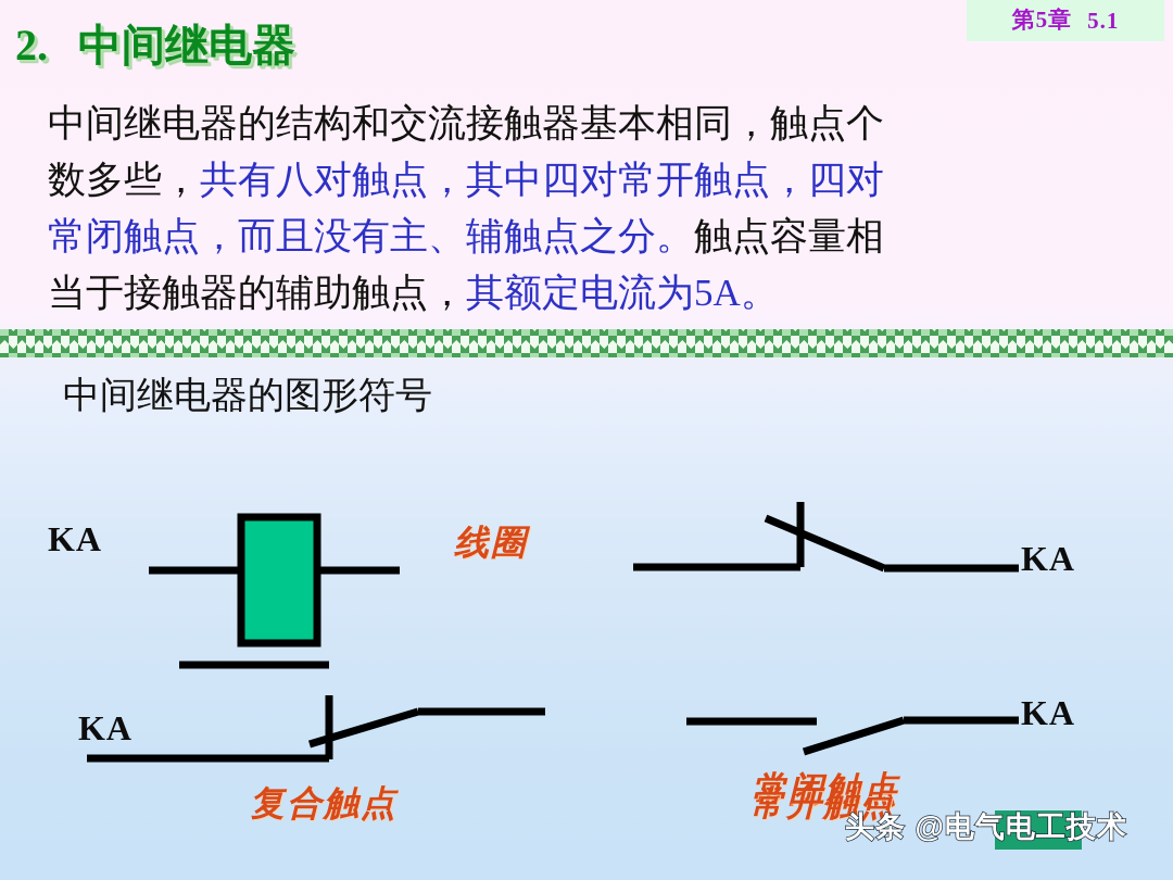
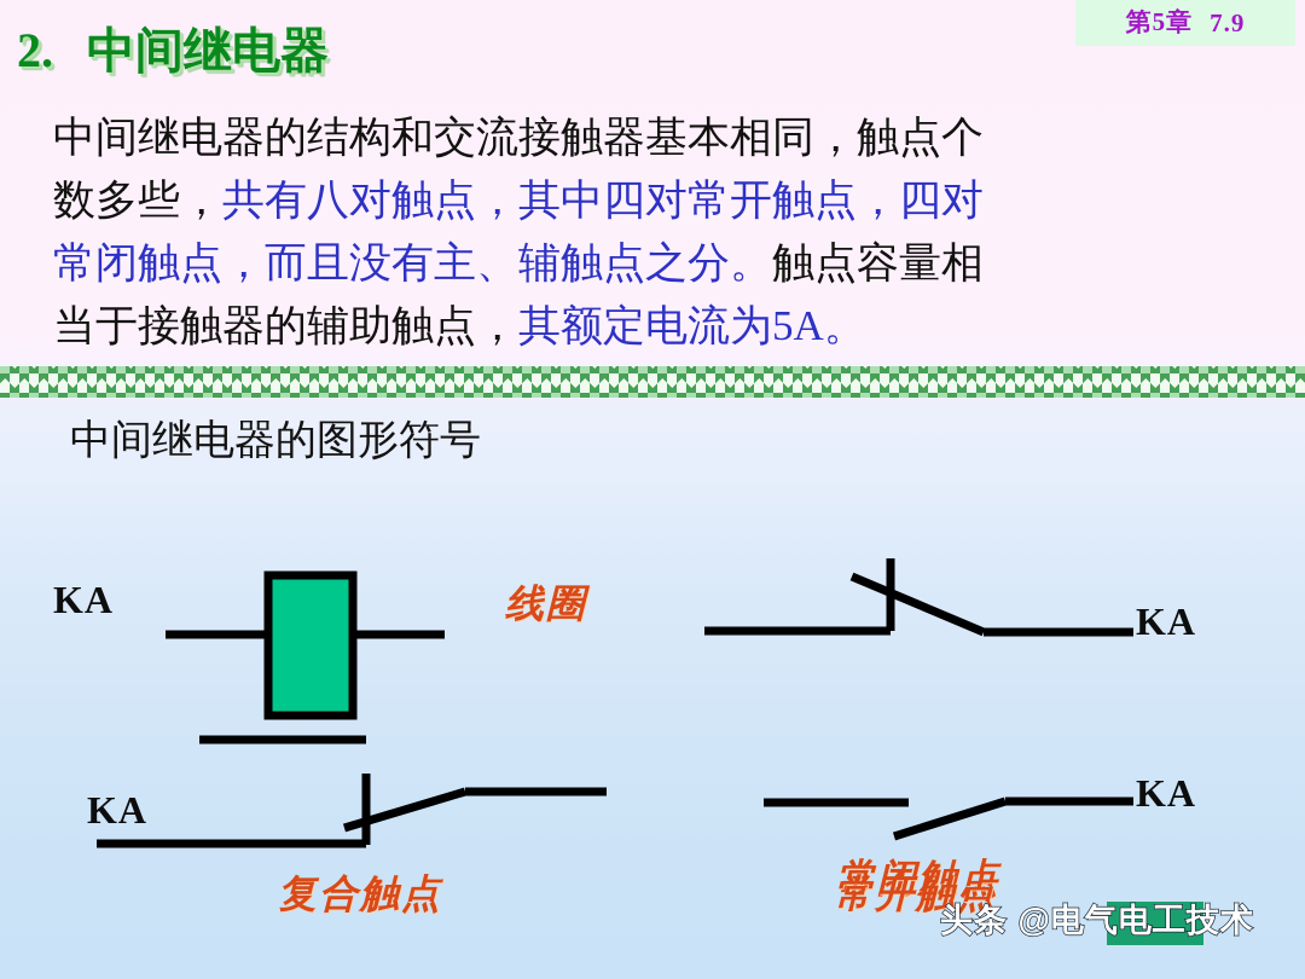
  第5章
- 5.1
+ 7.9
  2. 中间继电器
  中间继电器的结构和交流接触器基本相同，触点个
  数多些，共有八对触点，其中四对常开触点，四对
  常闭触点，而且没有主、辅触点之分。触点容量相
  当于接触器的辅助触点，其额定电流为5A。
  中间继电器的图形符号
  KA
  KA
  KA
  KA
  线圈
  常闭触点
  复合触点
  常开触点
  头条 @电气电工技术
